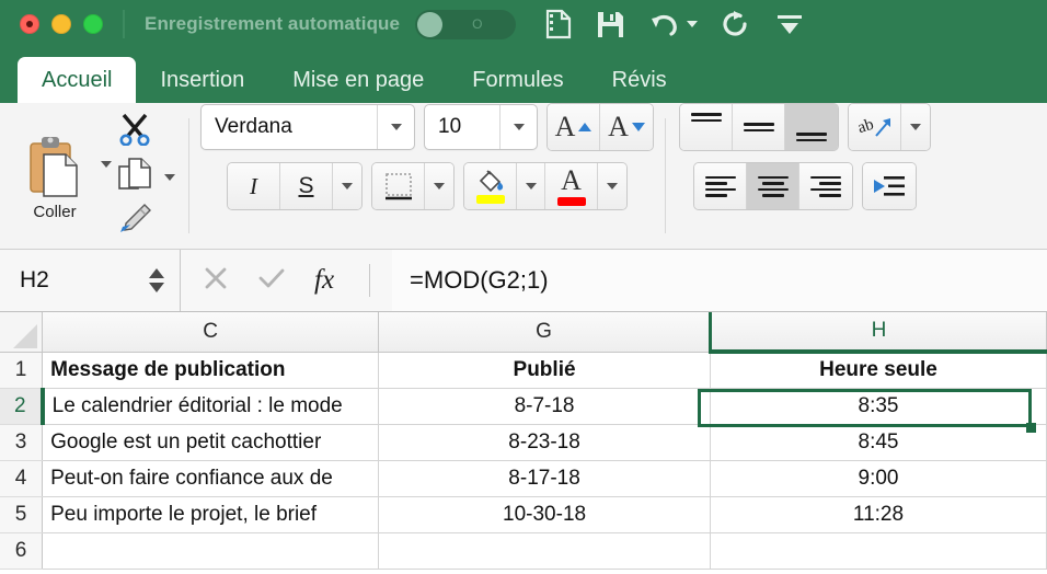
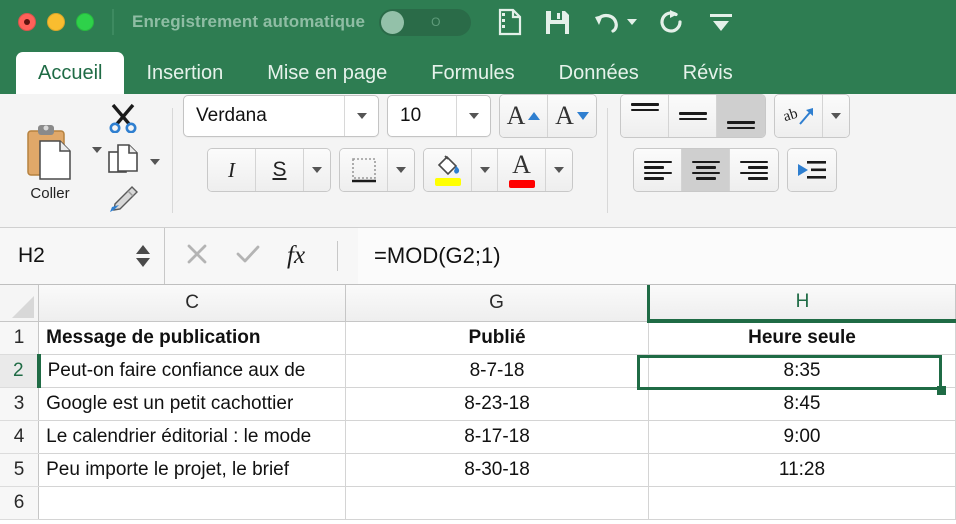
  Enregistrement automatique
  O
  Accueil
  Insertion
  Mise en page
  Formules
+ Données
  Révis
  Coller
  Verdana
  10
  A
  A
  I
  S
  A
  H2
  fx
  =MOD(G2;1)
  	C	G	H
  1	Message de publication	Publié	Heure seule
- 2	Le calendrier éditorial : le mode	8-7-18	8:35
+ 2	Peut-on faire confiance aux de	8-7-18	8:35
  3	Google est un petit cachottier	8-23-18	8:45
- 4	Peut-on faire confiance aux de	8-17-18	9:00
+ 4	Le calendrier éditorial : le mode	8-17-18	9:00
- 5	Peu importe le projet, le brief	10-30-18	11:28
+ 5	Peu importe le projet, le brief	8-30-18	11:28
  6
